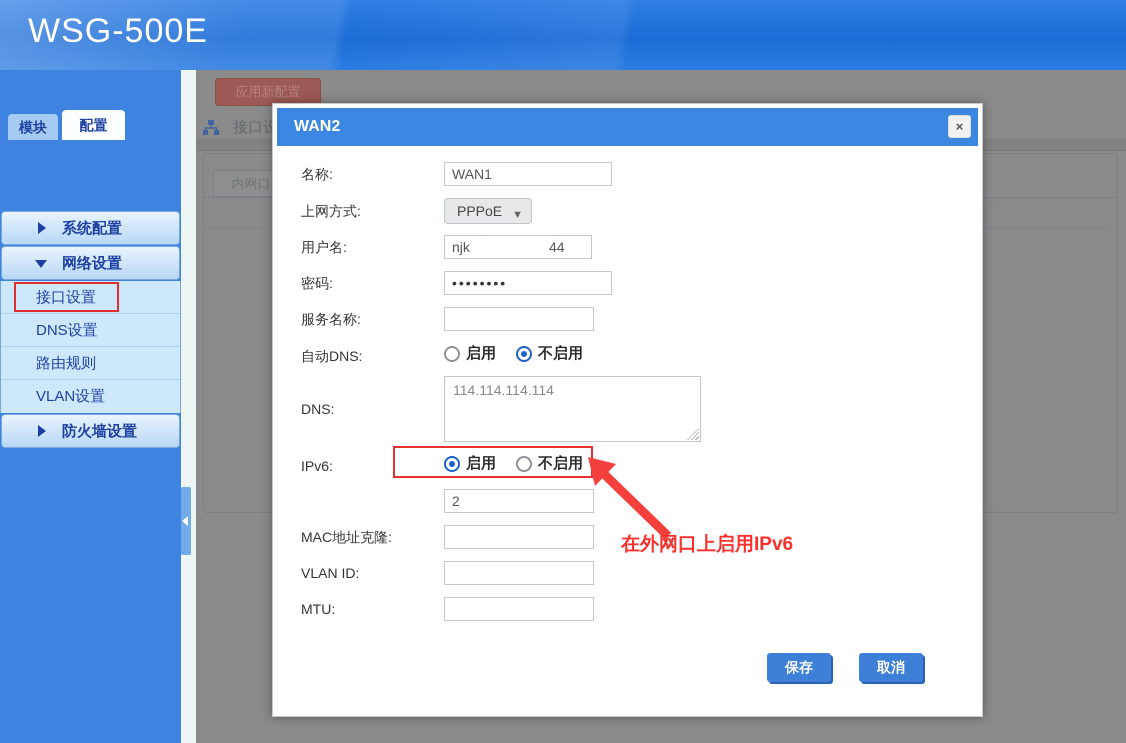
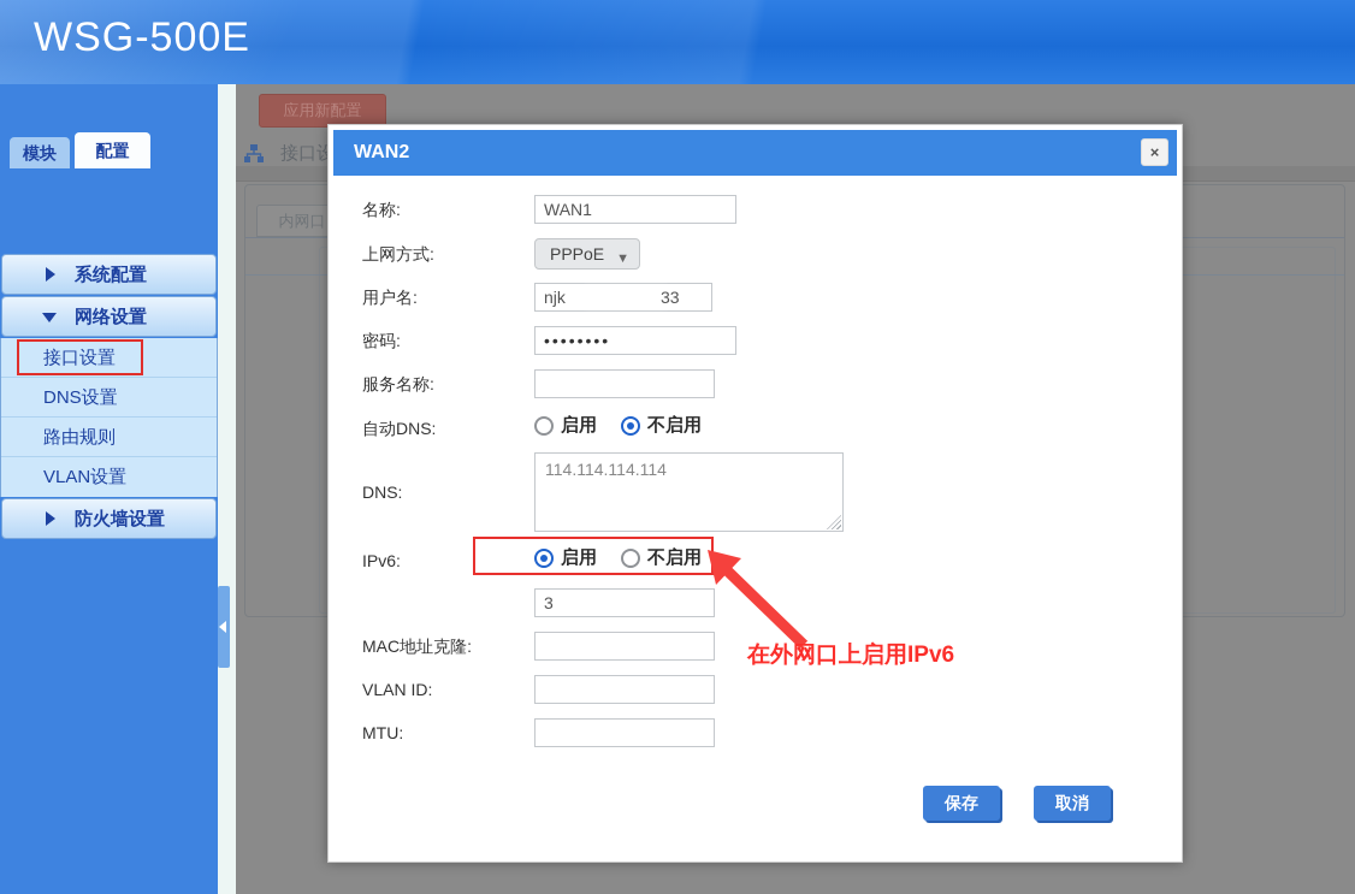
  WSG-500E
  模块
  配置
  系统配置
  网络设置
  接口设置
  DNS设置
  路由规则
  VLAN设置
  防火墙设置
  应用新配置
  接口设
  内网口
  WAN2
  ×
  名称:
  WAN1
  上网方式:
  PPPoE
  ▼
  用户名:
  njk
- 44
+ 33
  密码:
  ••••••••
  服务名称:
  自动DNS:
  启用
  不启用
  DNS:
  114.114.114.114
  IPv6:
  启用
  不启用
- 2
+ 3
  MAC地址克隆:
  VLAN ID:
  MTU:
  保存
  取消
  在外网口上启用IPv6
